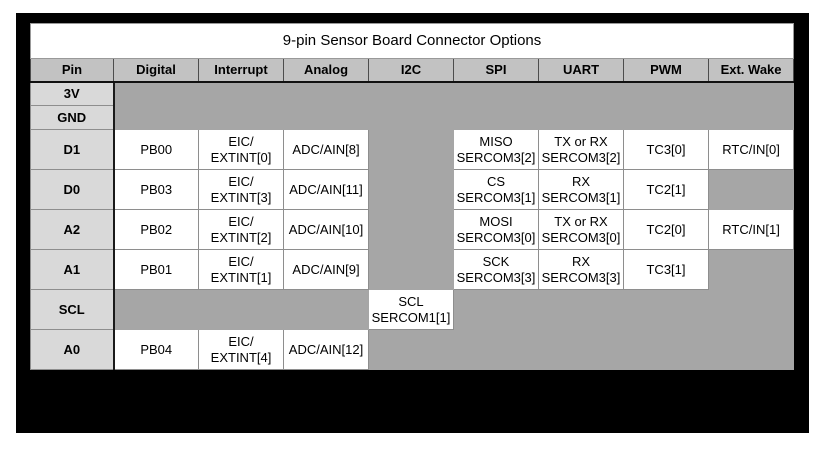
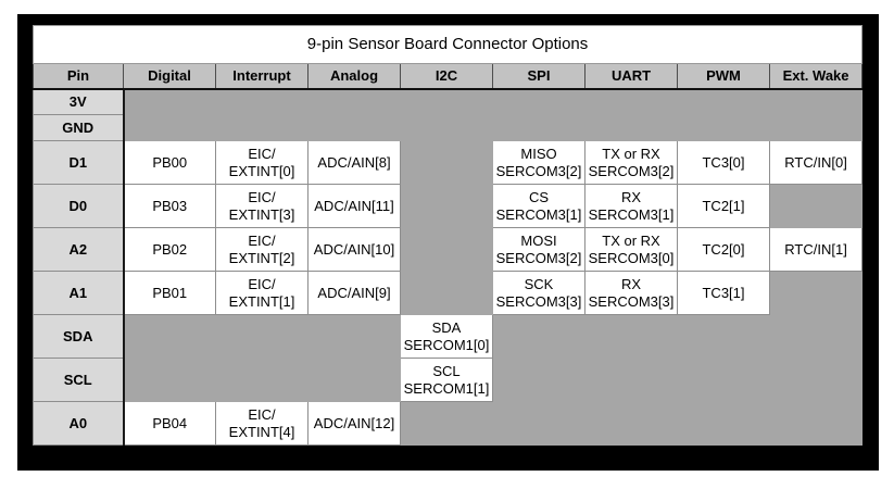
  9-pin Sensor Board Connector Options
  Pin	Digital	Interrupt	Analog	I2C	SPI	UART	PWM	Ext. Wake
  3V
  GND
  D1	PB00	EIC/ EXTINT[0]	ADC/AIN[8]		MISO SERCOM3[2]	TX or RX SERCOM3[2]	TC3[0]	RTC/IN[0]
  D0	PB03	EIC/ EXTINT[3]	ADC/AIN[11]		CS SERCOM3[1]	RX SERCOM3[1]	TC2[1]
- A2	PB02	EIC/ EXTINT[2]	ADC/AIN[10]		MOSI SERCOM3[0]	TX or RX SERCOM3[0]	TC2[0]	RTC/IN[1]
+ A2	PB02	EIC/ EXTINT[2]	ADC/AIN[10]		MOSI SERCOM3[2]	TX or RX SERCOM3[0]	TC2[0]	RTC/IN[1]
  A1	PB01	EIC/ EXTINT[1]	ADC/AIN[9]		SCK SERCOM3[3]	RX SERCOM3[3]	TC3[1]
+ SDA				SDA SERCOM1[0]
  SCL				SCL SERCOM1[1]
  A0	PB04	EIC/ EXTINT[4]	ADC/AIN[12]
